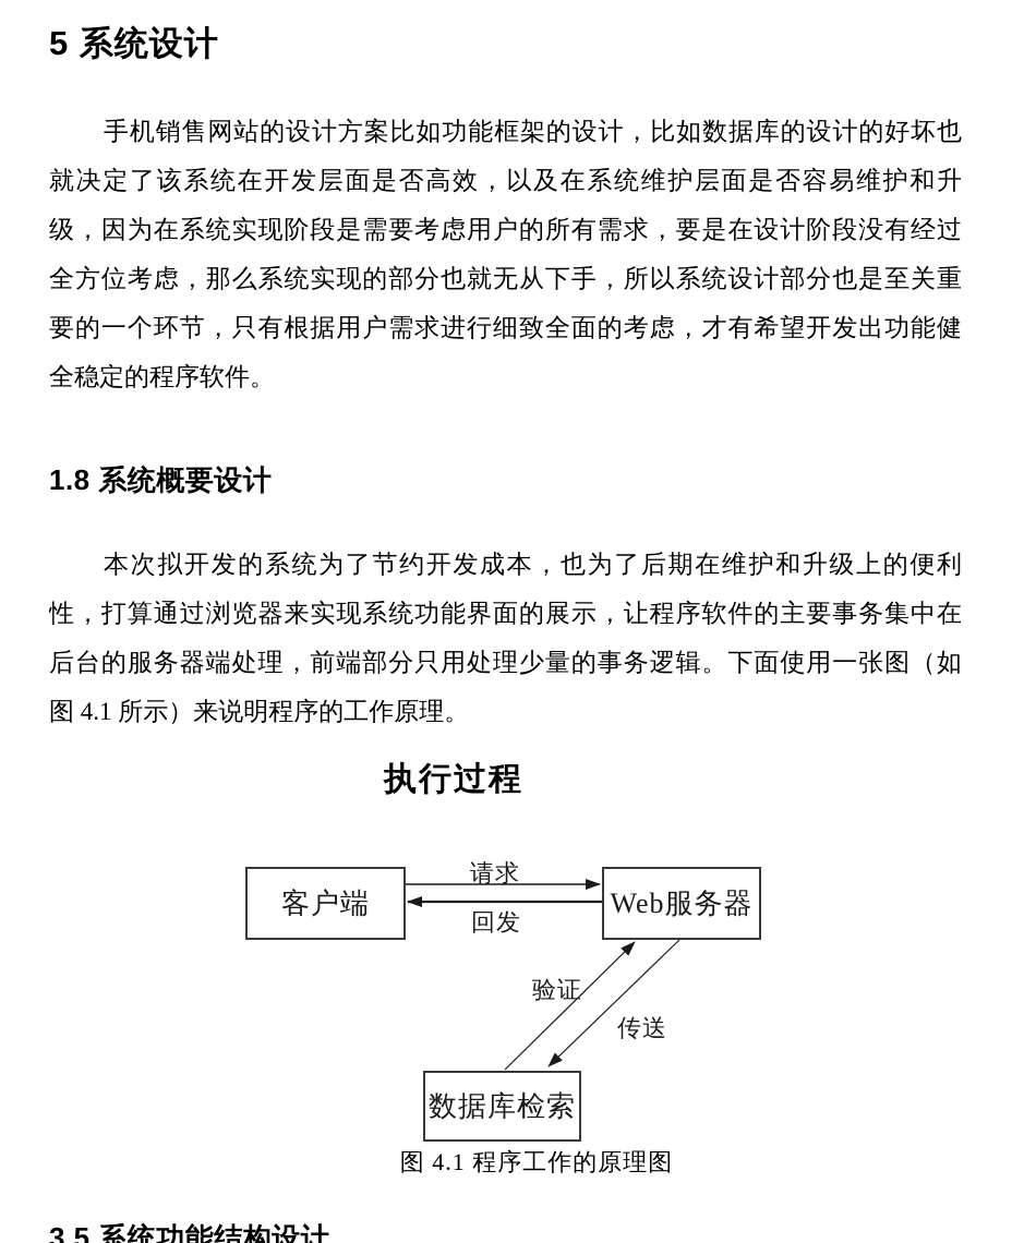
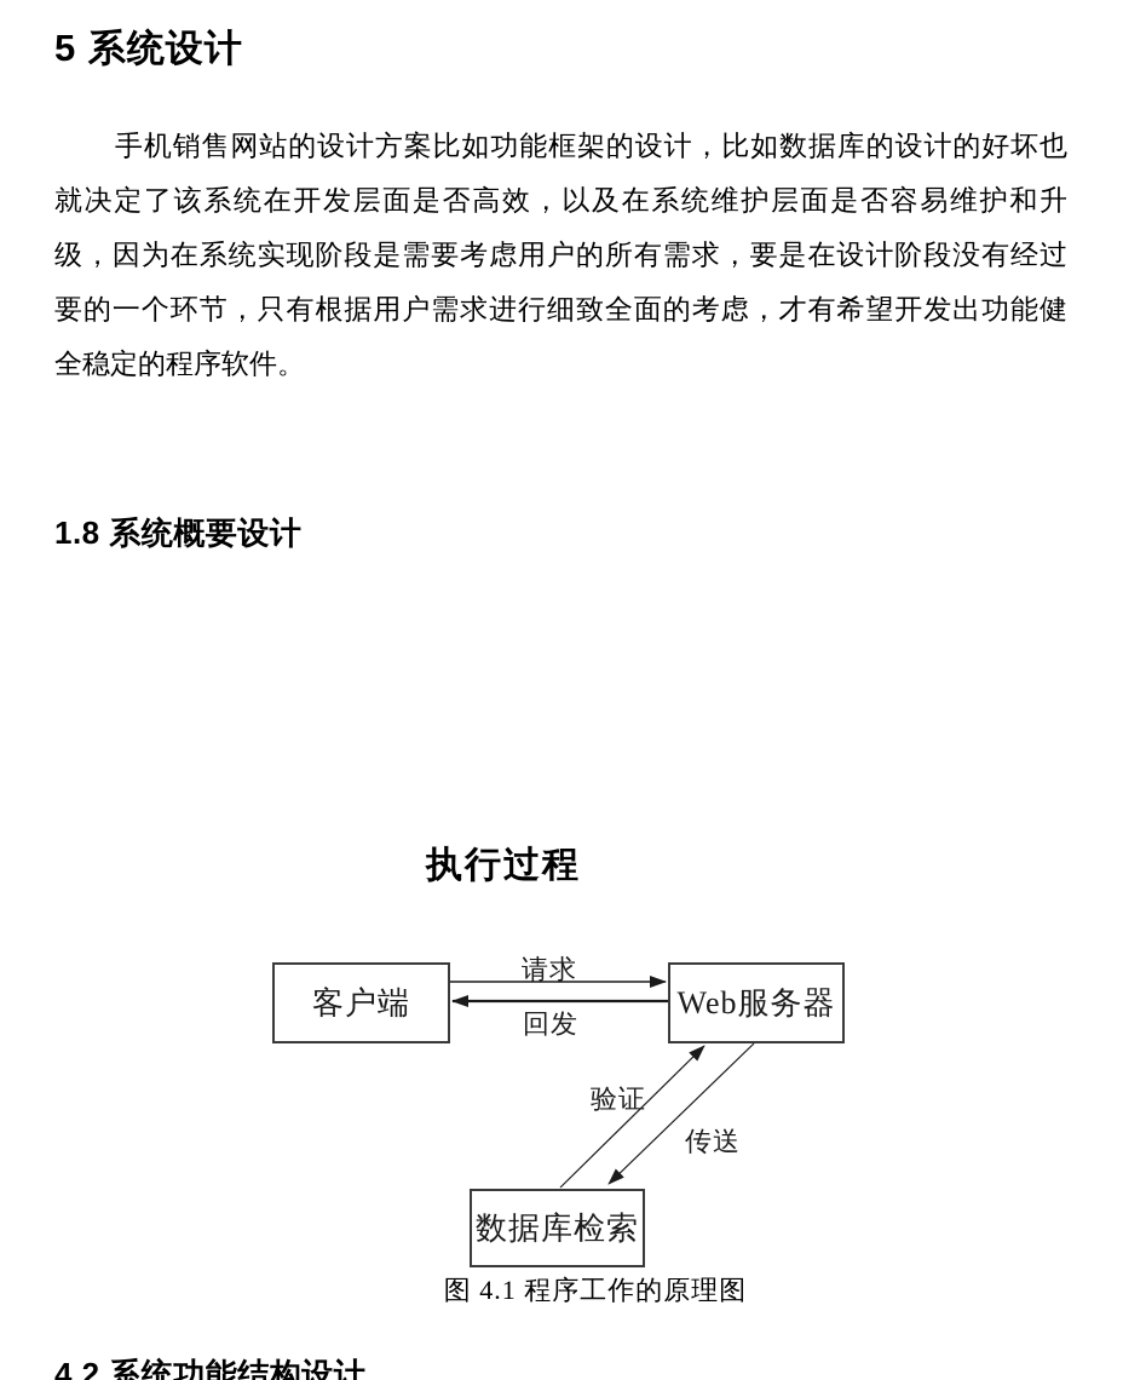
  5 系统设计
  手机销售网站的设计方案比如功能框架的设计，比如数据库的设计的好坏也
  就决定了该系统在开发层面是否高效，以及在系统维护层面是否容易维护和升
  级，因为在系统实现阶段是需要考虑用户的所有需求，要是在设计阶段没有经过
- 全方位考虑，那么系统实现的部分也就无从下手，所以系统设计部分也是至关重
  要的一个环节，只有根据用户需求进行细致全面的考虑，才有希望开发出功能健
  全稳定的程序软件。
  1.8 系统概要设计
- 本次拟开发的系统为了节约开发成本，也为了后期在维护和升级上的便利
- 性，打算通过浏览器来实现系统功能界面的展示，让程序软件的主要事务集中在
- 后台的服务器端处理，前端部分只用处理少量的事务逻辑。下面使用一张图（如
- 图 4.1 所示）来说明程序的工作原理。
  执行过程
  客户端
  Web服务器
  数据库检索
  请求
  回发
  验证
  传送
  图 4.1 程序工作的原理图
- 3.5 系统功能结构设计
+ 4.2 系统功能结构设计
